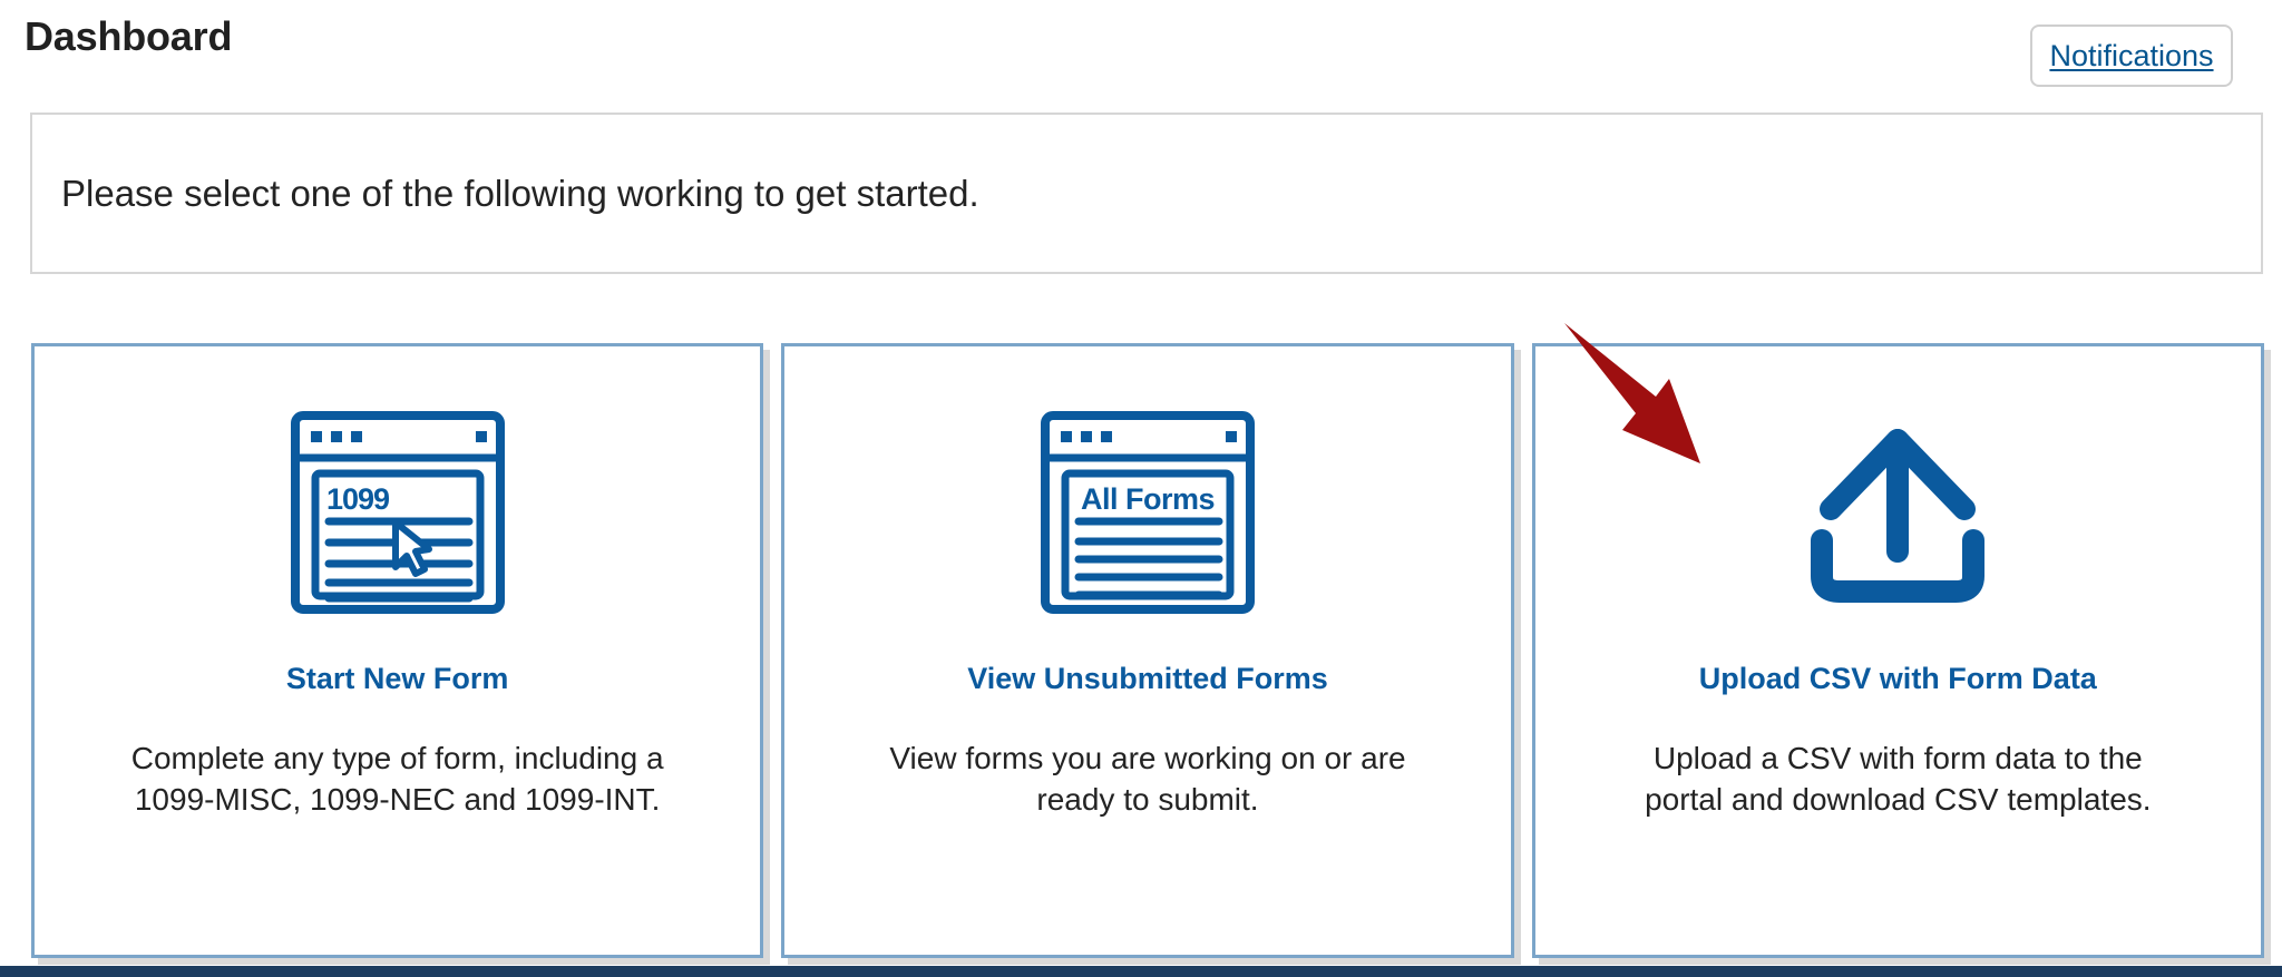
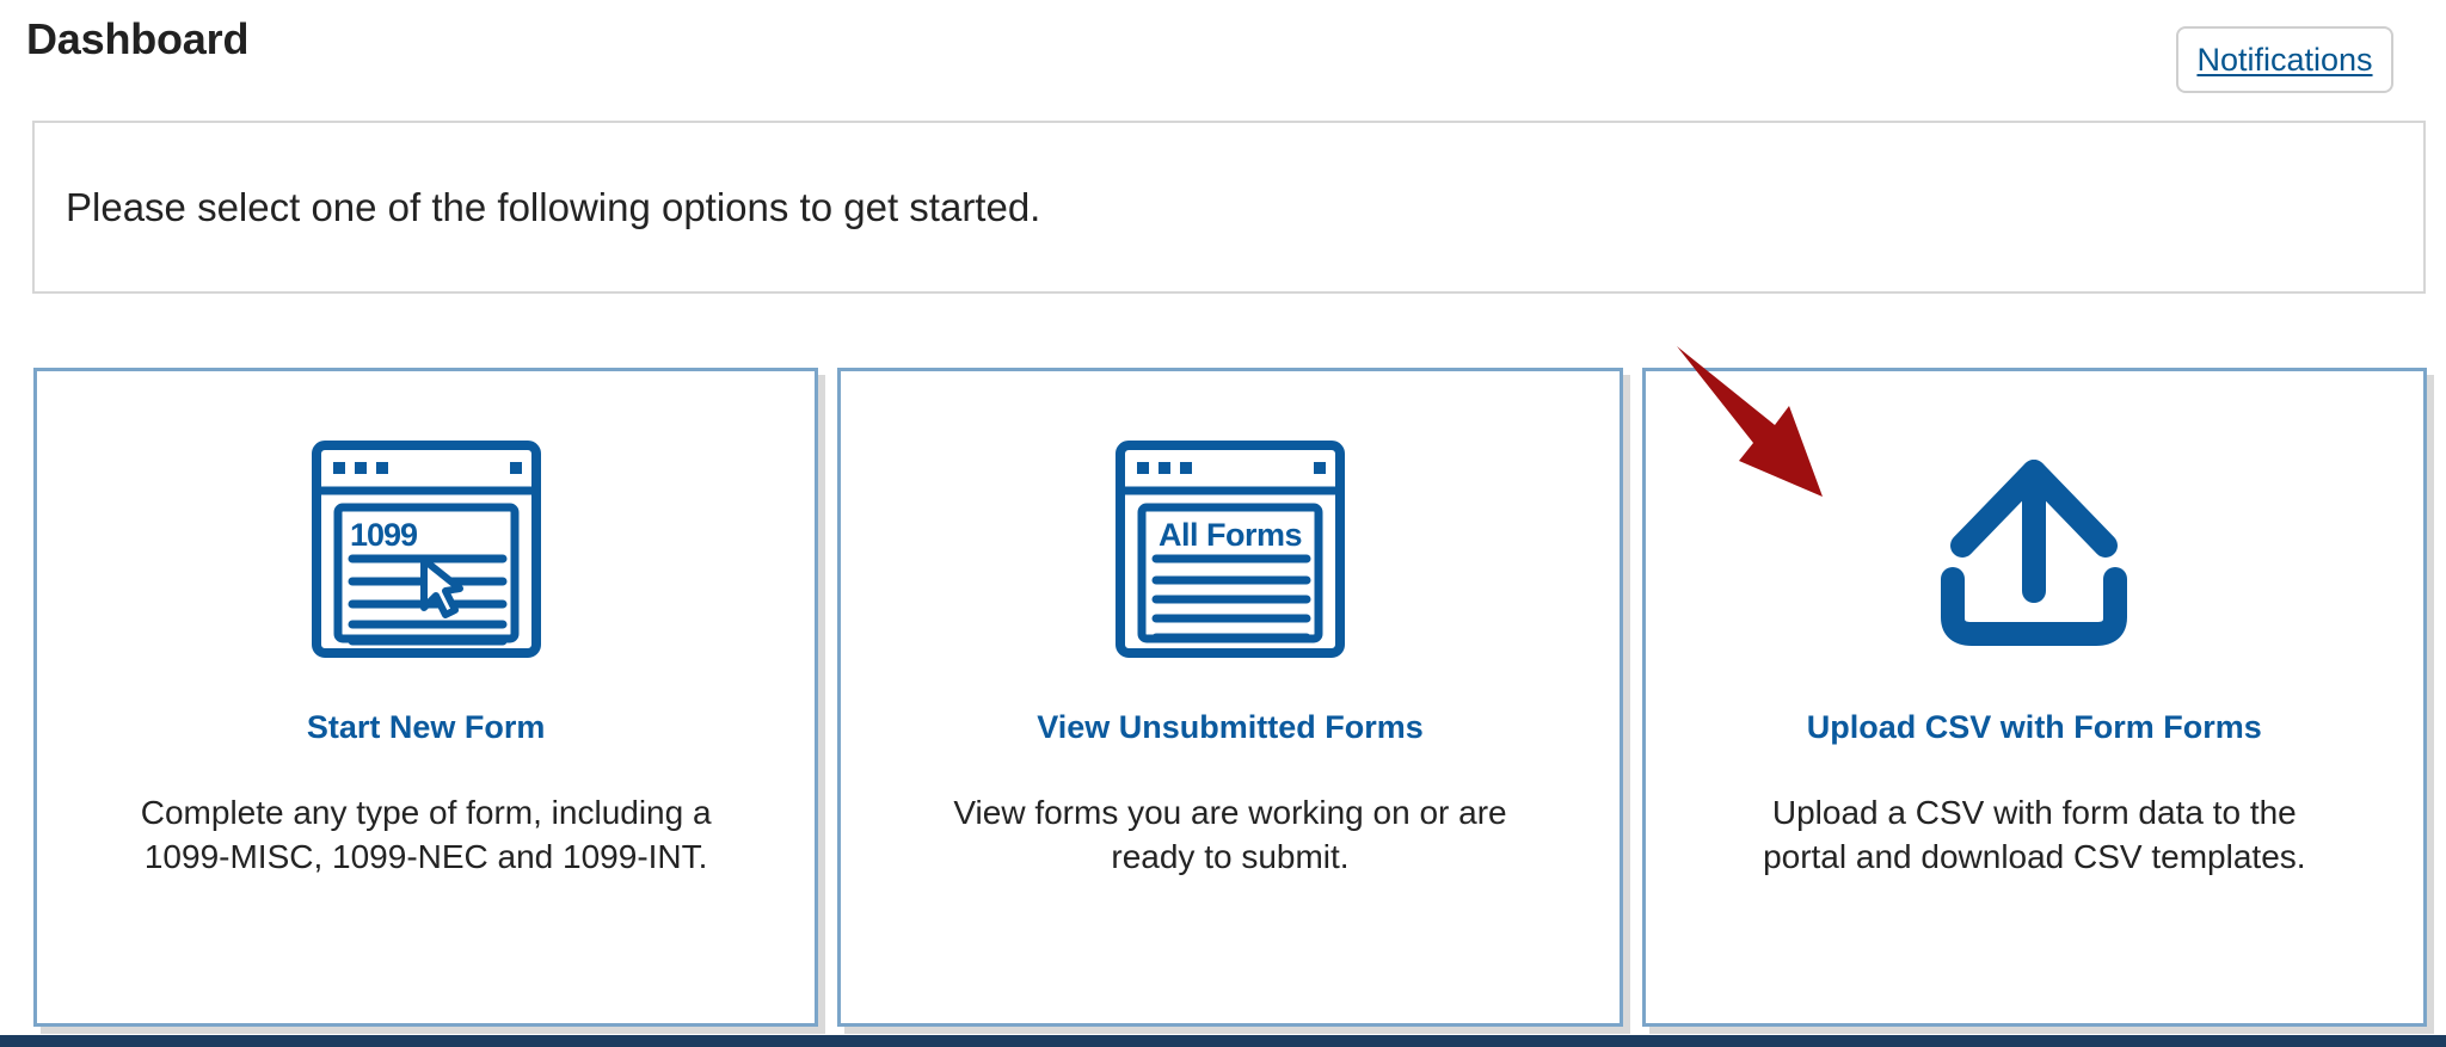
  Dashboard
  Notifications
- Please select one of the following working to get started.
+ Please select one of the following options to get started.
  1099
  Start New Form
  Complete any type of form, including a
  1099-MISC, 1099-NEC and 1099-INT.
  All Forms
  View Unsubmitted Forms
  View forms you are working on or are
  ready to submit.
- Upload CSV with Form Data
+ Upload CSV with Form Forms
  Upload a CSV with form data to the
  portal and download CSV templates.
